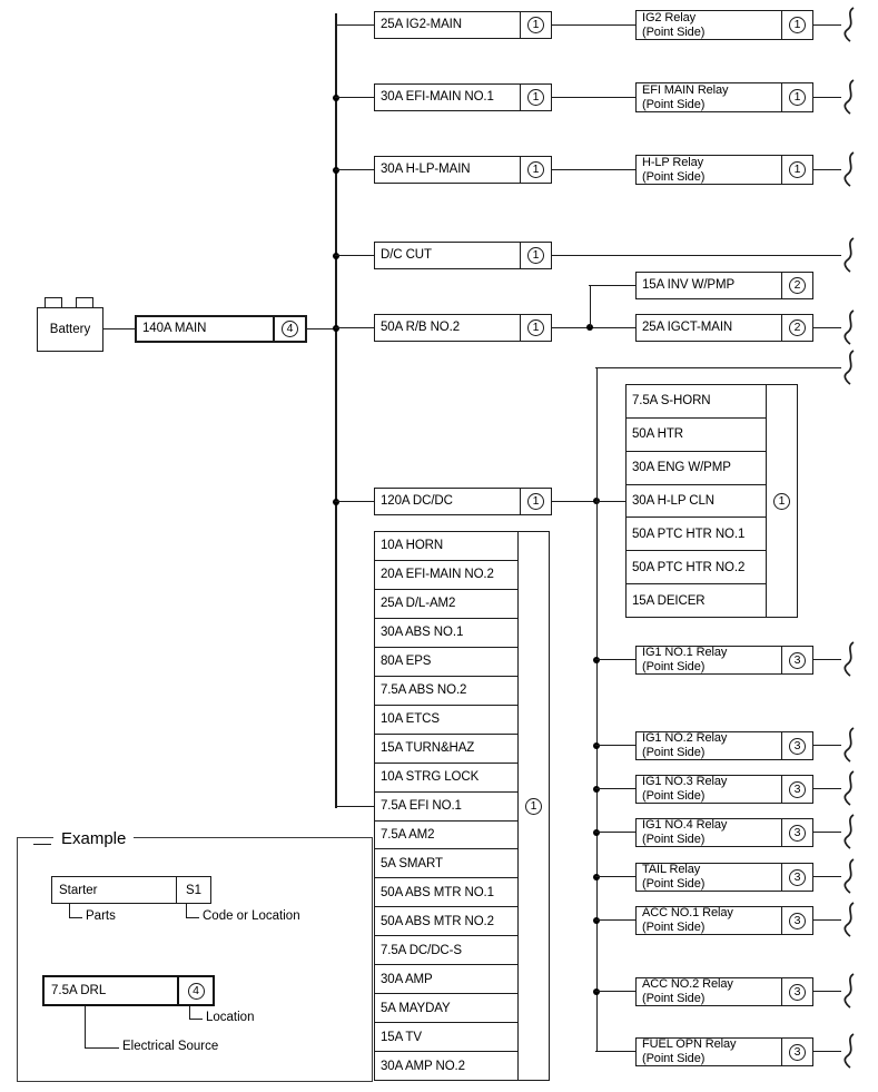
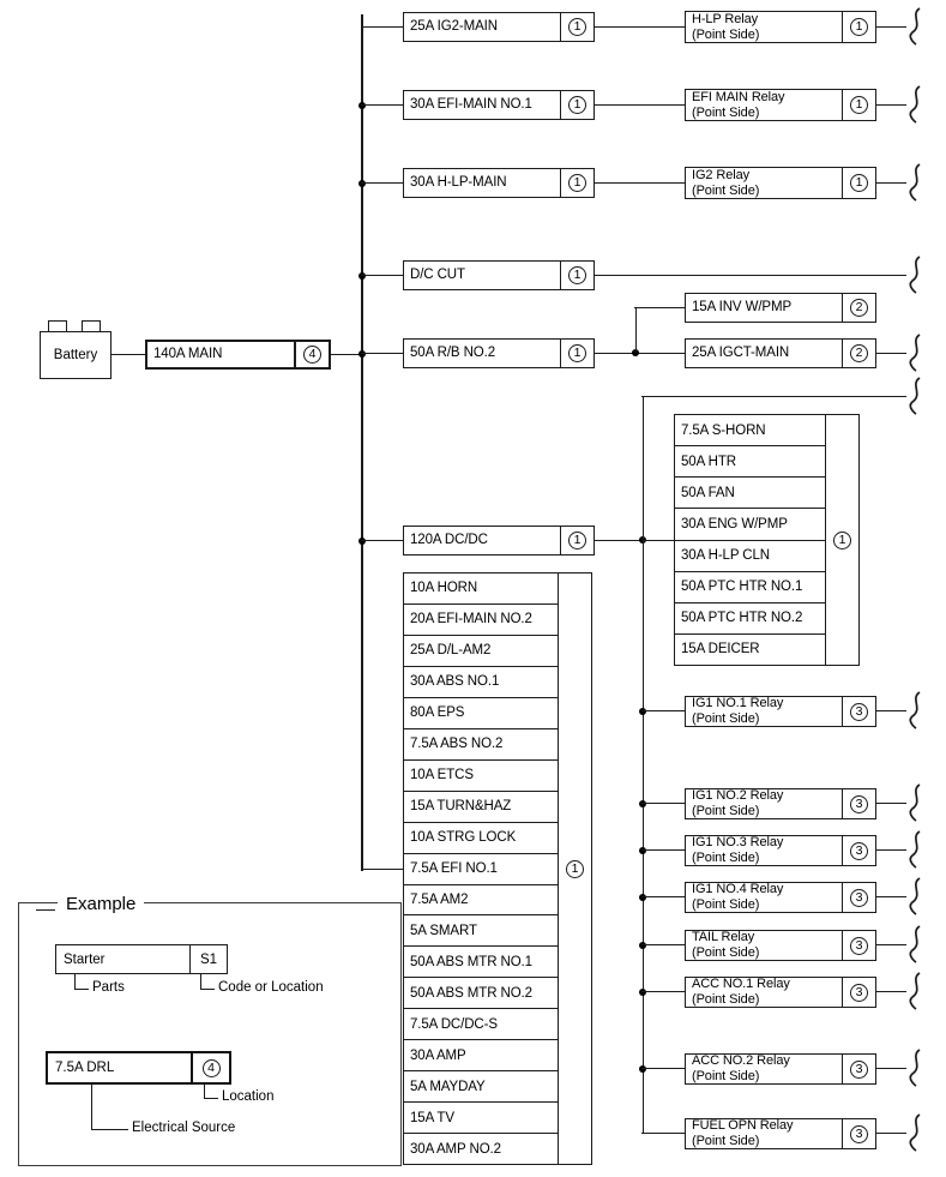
  Battery
  140A MAIN
  4
  25A IG2-MAIN
  1
  30A EFI-MAIN NO.1
  1
  30A H-LP-MAIN
  1
  D/C CUT
  1
  50A R/B NO.2
  1
  120A DC/DC
  1
- IG2 Relay
+ H-LP Relay
  (Point Side)
  1
  EFI MAIN Relay
  (Point Side)
  1
- H-LP Relay
+ IG2 Relay
  (Point Side)
  1
  15A INV W/PMP
  2
  25A IGCT-MAIN
  2
  7.5A S-HORN
  50A HTR
+ 50A FAN
  30A ENG W/PMP
  30A H-LP CLN
  50A PTC HTR NO.1
  50A PTC HTR NO.2
  15A DEICER
  1
  IG1 NO.1 Relay
  (Point Side)
  3
  IG1 NO.2 Relay
  (Point Side)
  3
  IG1 NO.3 Relay
  (Point Side)
  3
  IG1 NO.4 Relay
  (Point Side)
  3
  TAIL Relay
  (Point Side)
  3
  ACC NO.1 Relay
  (Point Side)
  3
  ACC NO.2 Relay
  (Point Side)
  3
  FUEL OPN Relay
  (Point Side)
  3
  10A HORN
  20A EFI-MAIN NO.2
  25A D/L-AM2
  30A ABS NO.1
  80A EPS
  7.5A ABS NO.2
  10A ETCS
  15A TURN&HAZ
  10A STRG LOCK
  7.5A EFI NO.1
  7.5A AM2
  5A SMART
  50A ABS MTR NO.1
  50A ABS MTR NO.2
  7.5A DC/DC-S
  30A AMP
  5A MAYDAY
  15A TV
  30A AMP NO.2
  1
  Example
  Starter
  S1
  Parts
  Code or Location
  7.5A DRL
  4
  Location
  Electrical Source
